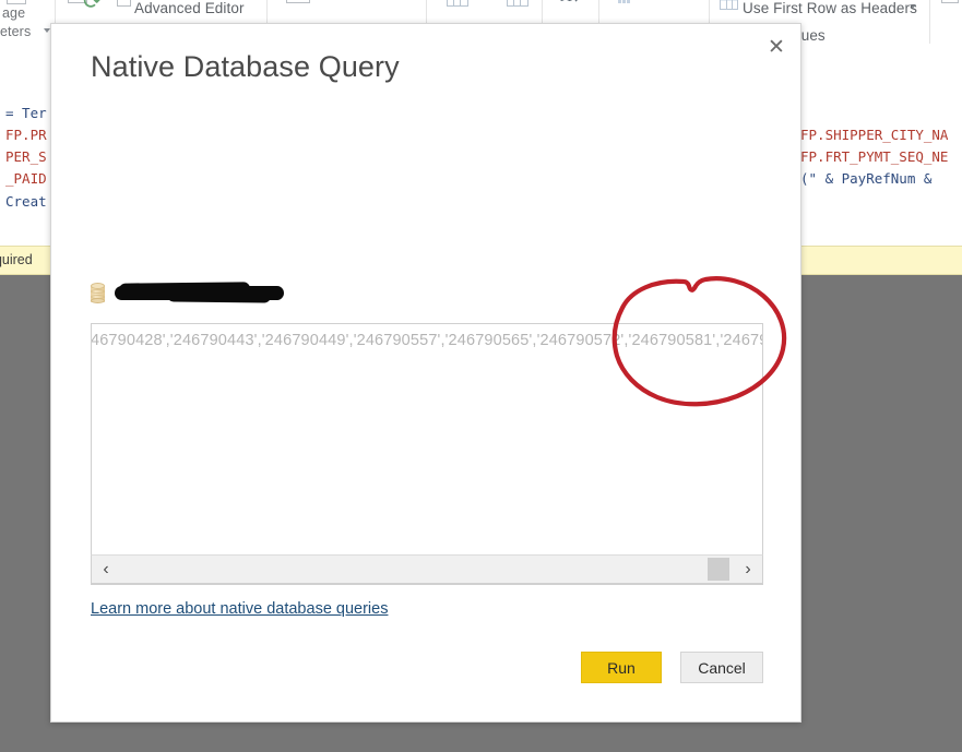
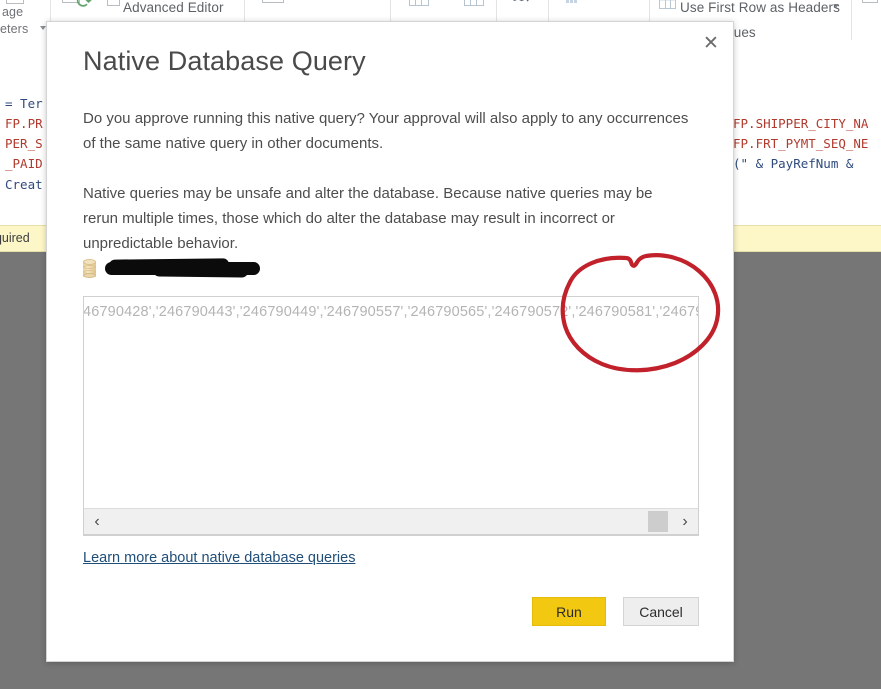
  ⟳
  age
  eters
  Advanced Editor
  Use First Row as Headers
  = Ter
  FP.PR
  PER_S
  _PAID
  Creat
  FP.SHIPPER_CITY_NA
  FP.FRT_PYMT_SEQ_NE
  (" & PayRefNum &
  uired
  ✕
  Native Database Query
+ Do you approve running this native query? Your approval will also apply to any occurrences of the same native query in other documents.
+ Native queries may be unsafe and alter the database. Because native queries may be rerun multiple times, those which do alter the database may result in incorrect or unpredictable behavior.
  46790428','246790443','246790449','246790557','246790565','24679057','246790581','2467
  ‹
  ›
  Learn more about native database queries
  Run
  Cancel
